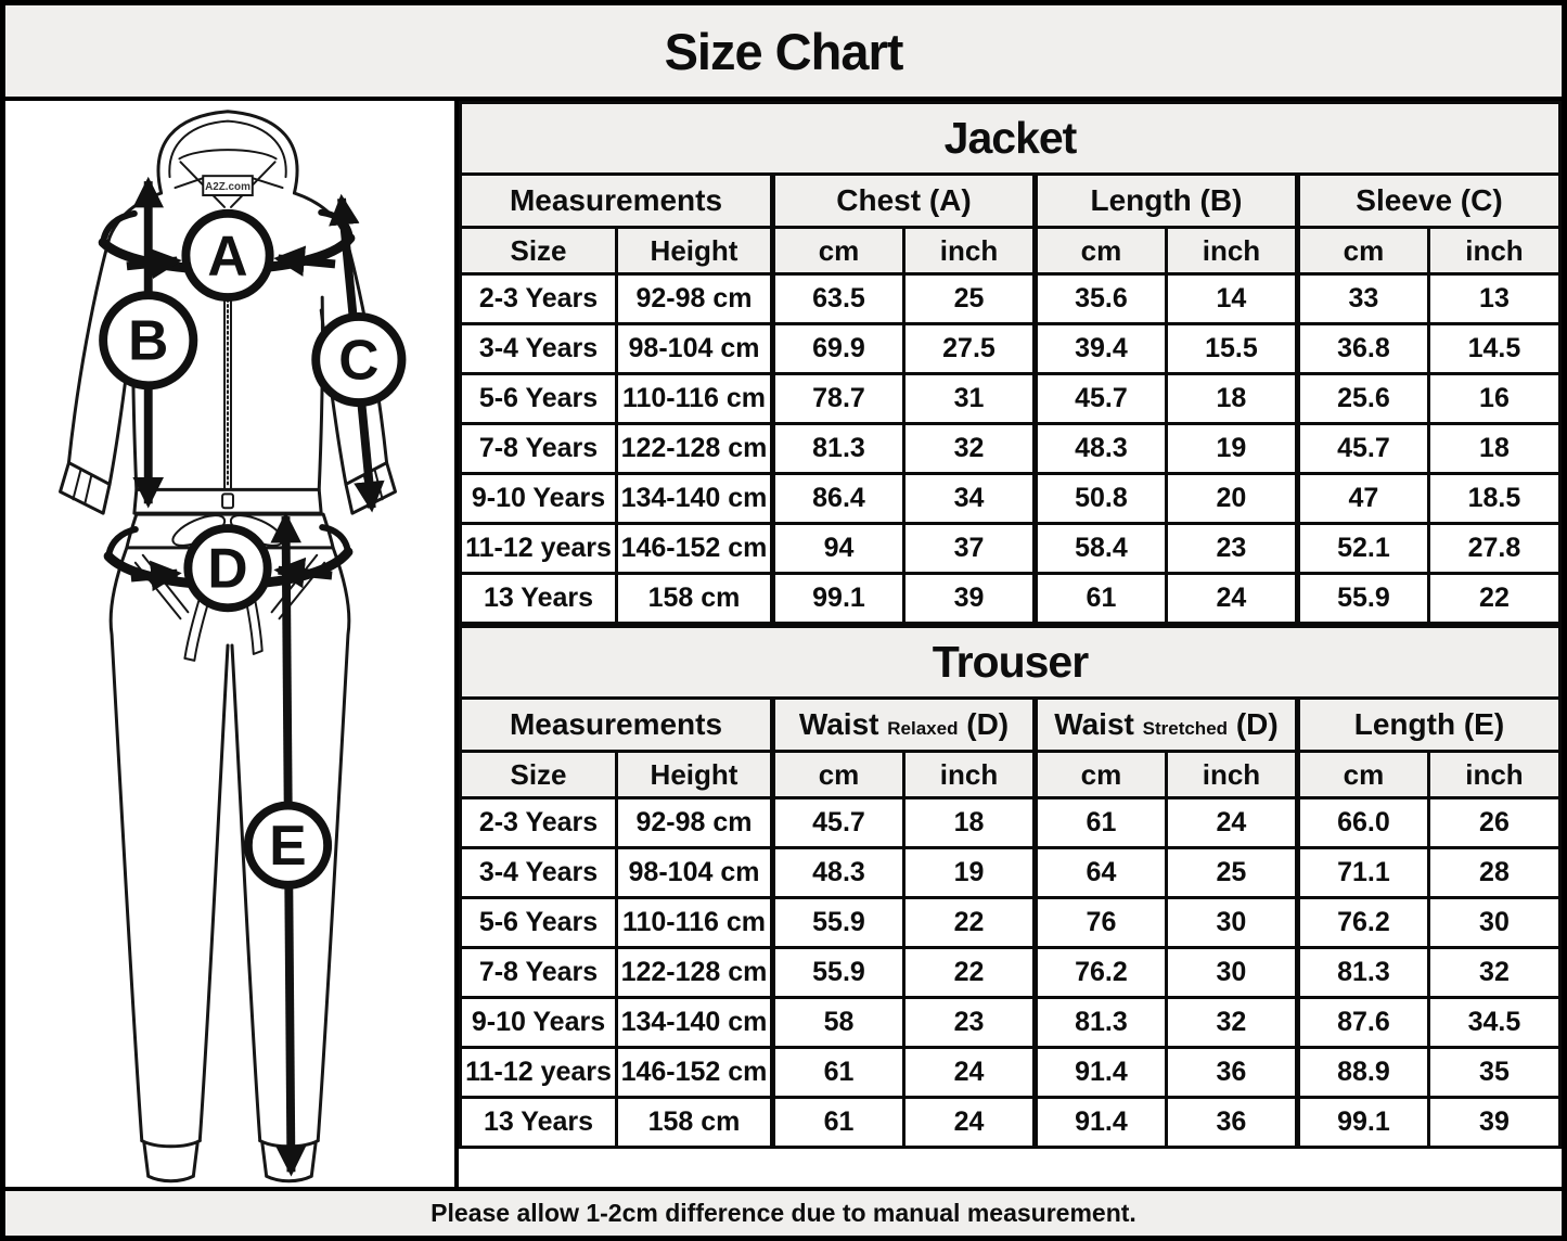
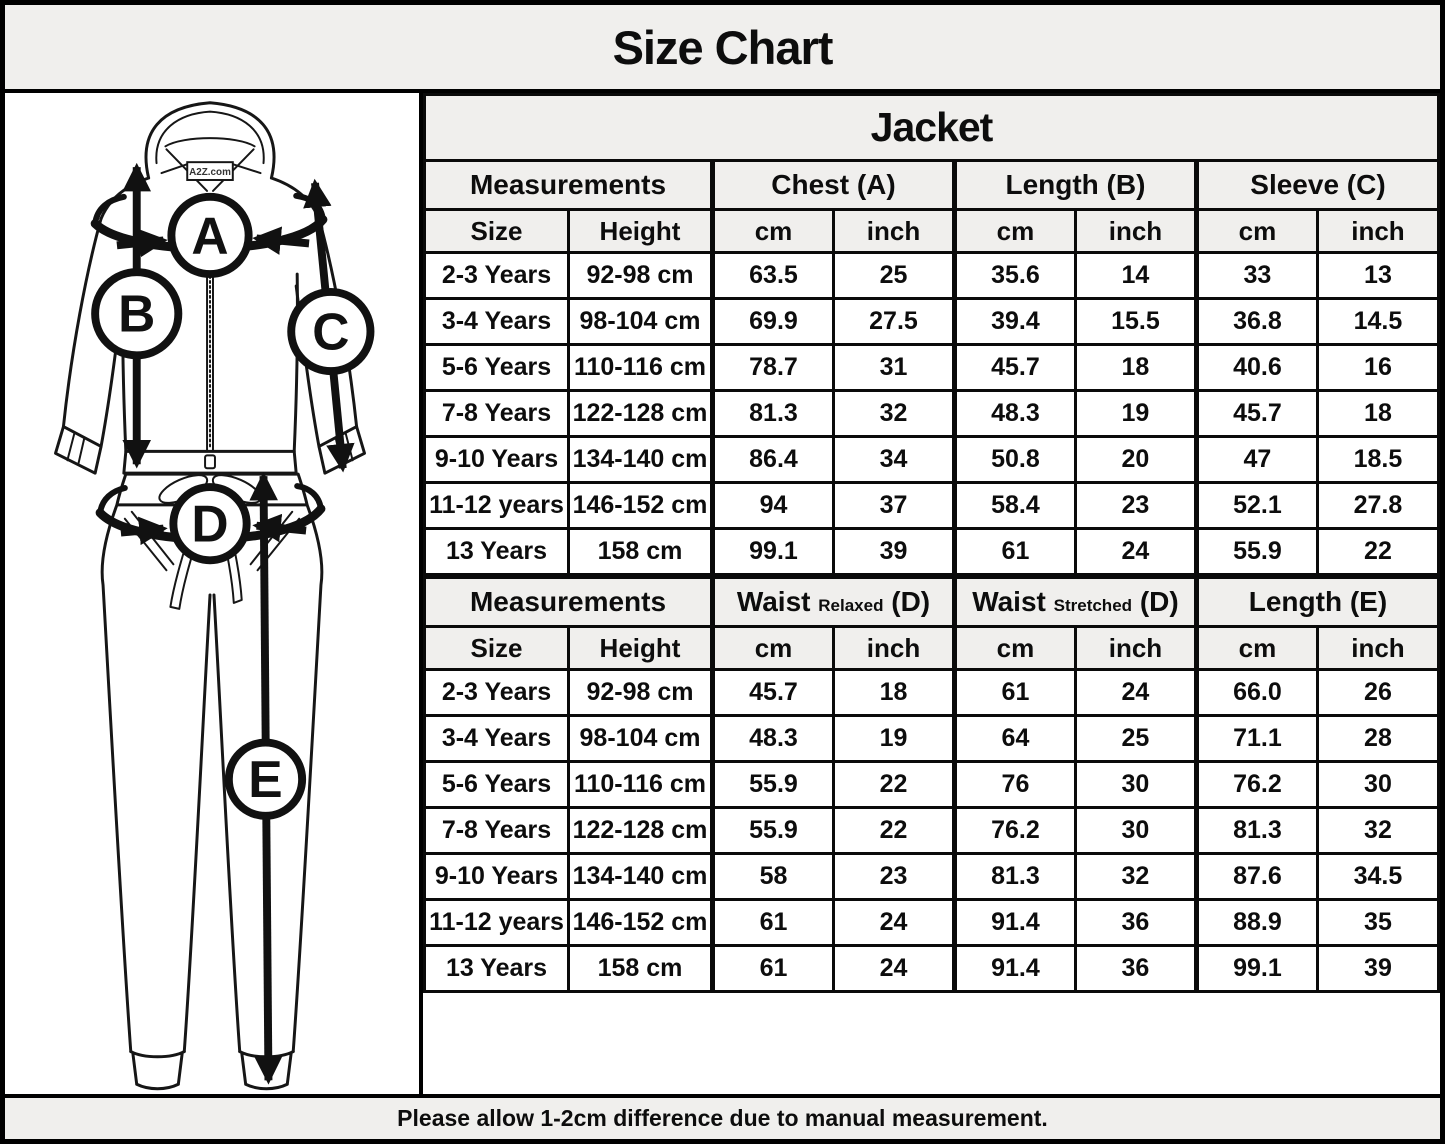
  Size Chart
  A2Z.com
  A
  B
  C
  D
  E
  Jacket
  Measurements	Chest (A)	Length (B)	Sleeve (C)
  Size	Height	cm	inch	cm	inch	cm	inch
  2-3 Years	92-98 cm	63.5	25	35.6	14	33	13
  3-4 Years	98-104 cm	69.9	27.5	39.4	15.5	36.8	14.5
- 5-6 Years	110-116 cm	78.7	31	45.7	18	25.6	16
+ 5-6 Years	110-116 cm	78.7	31	45.7	18	40.6	16
  7-8 Years	122-128 cm	81.3	32	48.3	19	45.7	18
  9-10 Years	134-140 cm	86.4	34	50.8	20	47	18.5
  11-12 years	146-152 cm	94	37	58.4	23	52.1	27.8
  13 Years	158 cm	99.1	39	61	24	55.9	22
- Trouser
  Measurements	Waist Relaxed (D)	Waist Stretched (D)	Length (E)
  Size	Height	cm	inch	cm	inch	cm	inch
  2-3 Years	92-98 cm	45.7	18	61	24	66.0	26
  3-4 Years	98-104 cm	48.3	19	64	25	71.1	28
  5-6 Years	110-116 cm	55.9	22	76	30	76.2	30
  7-8 Years	122-128 cm	55.9	22	76.2	30	81.3	32
  9-10 Years	134-140 cm	58	23	81.3	32	87.6	34.5
  11-12 years	146-152 cm	61	24	91.4	36	88.9	35
  13 Years	158 cm	61	24	91.4	36	99.1	39
  Please allow 1-2cm difference due to manual measurement.
